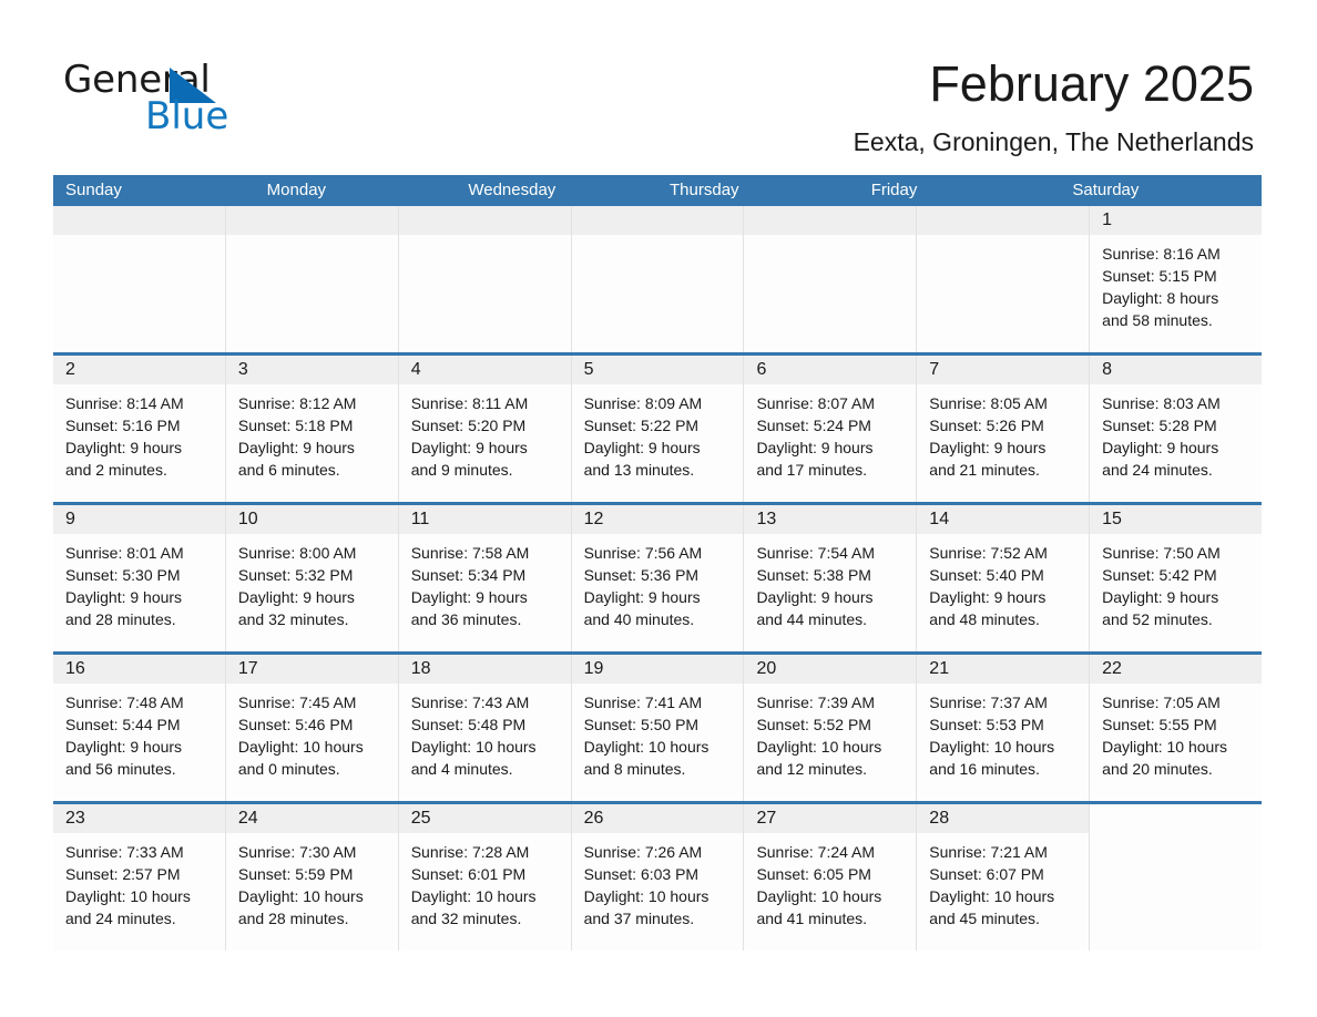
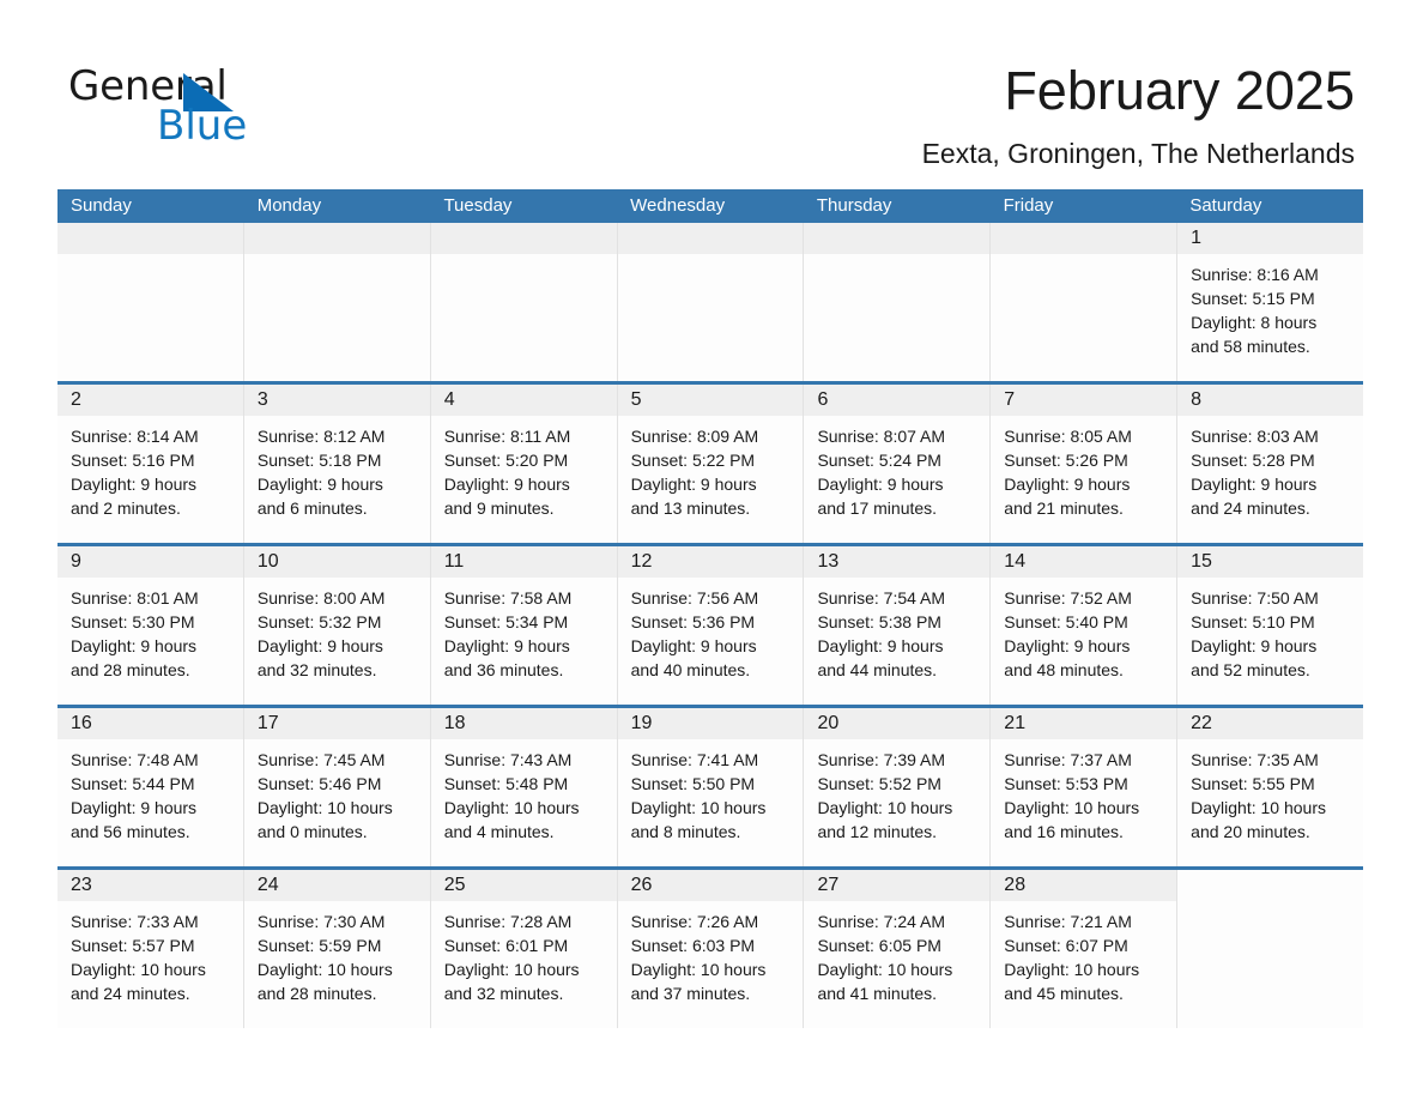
  General
  Blue
  February 2025
  Eexta, Groningen, The Netherlands
  Sunday
  Monday
+ Tuesday
  Wednesday
  Thursday
  Friday
  Saturday
  1
  Sunrise: 8:16 AM
  Sunset: 5:15 PM
  Daylight: 8 hours
  and 58 minutes.
  2
  Sunrise: 8:14 AM
  Sunset: 5:16 PM
  Daylight: 9 hours
  and 2 minutes.
  3
  Sunrise: 8:12 AM
  Sunset: 5:18 PM
  Daylight: 9 hours
  and 6 minutes.
  4
  Sunrise: 8:11 AM
  Sunset: 5:20 PM
  Daylight: 9 hours
  and 9 minutes.
  5
  Sunrise: 8:09 AM
  Sunset: 5:22 PM
  Daylight: 9 hours
  and 13 minutes.
  6
  Sunrise: 8:07 AM
  Sunset: 5:24 PM
  Daylight: 9 hours
  and 17 minutes.
  7
  Sunrise: 8:05 AM
  Sunset: 5:26 PM
  Daylight: 9 hours
  and 21 minutes.
  8
  Sunrise: 8:03 AM
  Sunset: 5:28 PM
  Daylight: 9 hours
  and 24 minutes.
  9
  Sunrise: 8:01 AM
  Sunset: 5:30 PM
  Daylight: 9 hours
  and 28 minutes.
  10
  Sunrise: 8:00 AM
  Sunset: 5:32 PM
  Daylight: 9 hours
  and 32 minutes.
  11
  Sunrise: 7:58 AM
  Sunset: 5:34 PM
  Daylight: 9 hours
  and 36 minutes.
  12
  Sunrise: 7:56 AM
  Sunset: 5:36 PM
  Daylight: 9 hours
  and 40 minutes.
  13
  Sunrise: 7:54 AM
  Sunset: 5:38 PM
  Daylight: 9 hours
  and 44 minutes.
  14
  Sunrise: 7:52 AM
  Sunset: 5:40 PM
  Daylight: 9 hours
  and 48 minutes.
  15
  Sunrise: 7:50 AM
- Sunset: 5:42 PM
+ Sunset: 5:10 PM
  Daylight: 9 hours
  and 52 minutes.
  16
  Sunrise: 7:48 AM
  Sunset: 5:44 PM
  Daylight: 9 hours
  and 56 minutes.
  17
  Sunrise: 7:45 AM
  Sunset: 5:46 PM
  Daylight: 10 hours
  and 0 minutes.
  18
  Sunrise: 7:43 AM
  Sunset: 5:48 PM
  Daylight: 10 hours
  and 4 minutes.
  19
  Sunrise: 7:41 AM
  Sunset: 5:50 PM
  Daylight: 10 hours
  and 8 minutes.
  20
  Sunrise: 7:39 AM
  Sunset: 5:52 PM
  Daylight: 10 hours
  and 12 minutes.
  21
  Sunrise: 7:37 AM
  Sunset: 5:53 PM
  Daylight: 10 hours
  and 16 minutes.
  22
- Sunrise: 7:05 AM
+ Sunrise: 7:35 AM
  Sunset: 5:55 PM
  Daylight: 10 hours
  and 20 minutes.
  23
  Sunrise: 7:33 AM
- Sunset: 2:57 PM
+ Sunset: 5:57 PM
  Daylight: 10 hours
  and 24 minutes.
  24
  Sunrise: 7:30 AM
  Sunset: 5:59 PM
  Daylight: 10 hours
  and 28 minutes.
  25
  Sunrise: 7:28 AM
  Sunset: 6:01 PM
  Daylight: 10 hours
  and 32 minutes.
  26
  Sunrise: 7:26 AM
  Sunset: 6:03 PM
  Daylight: 10 hours
  and 37 minutes.
  27
  Sunrise: 7:24 AM
  Sunset: 6:05 PM
  Daylight: 10 hours
  and 41 minutes.
  28
  Sunrise: 7:21 AM
  Sunset: 6:07 PM
  Daylight: 10 hours
  and 45 minutes.
